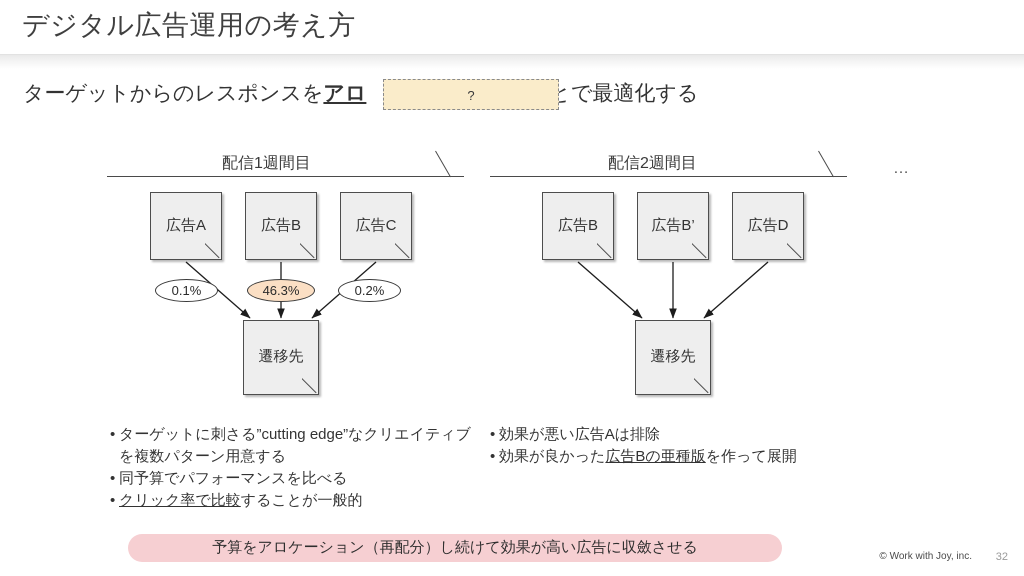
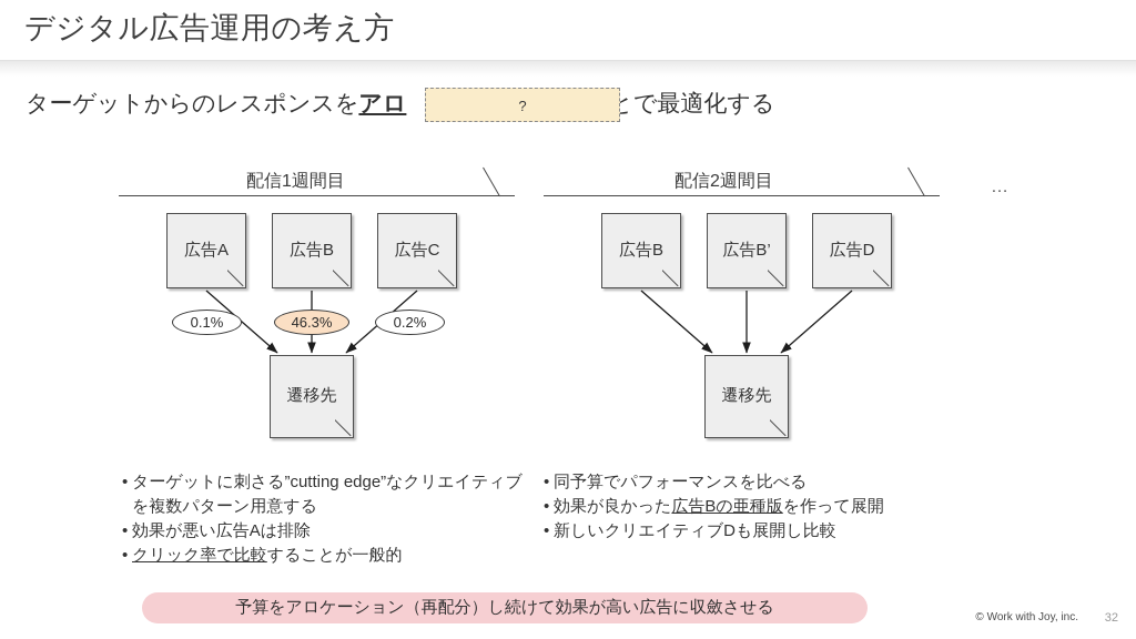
  デジタル広告運用の考え方
  ターゲットからのレスポンスをアロ とで最適化する
  ?
  配信1週間目
  配信2週間目
  …
  広告A
  広告B
  広告C
  広告B
  広告B’
  広告D
  0.1%
  46.3%
  0.2%
  遷移先
  遷移先
  ターゲットに刺さる”cutting edge”なクリエイティブを複数パターン用意する
- 同予算でパフォーマンスを比べる
+ 効果が悪い広告Aは排除
  クリック率で比較することが一般的
- 効果が悪い広告Aは排除
+ 同予算でパフォーマンスを比べる
  効果が良かった広告Bの亜種版を作って展開
+ 新しいクリエイティブDも展開し比較
  予算をアロケーション（再配分）し続けて効果が高い広告に収斂させる
  © Work with Joy, inc.
  32
